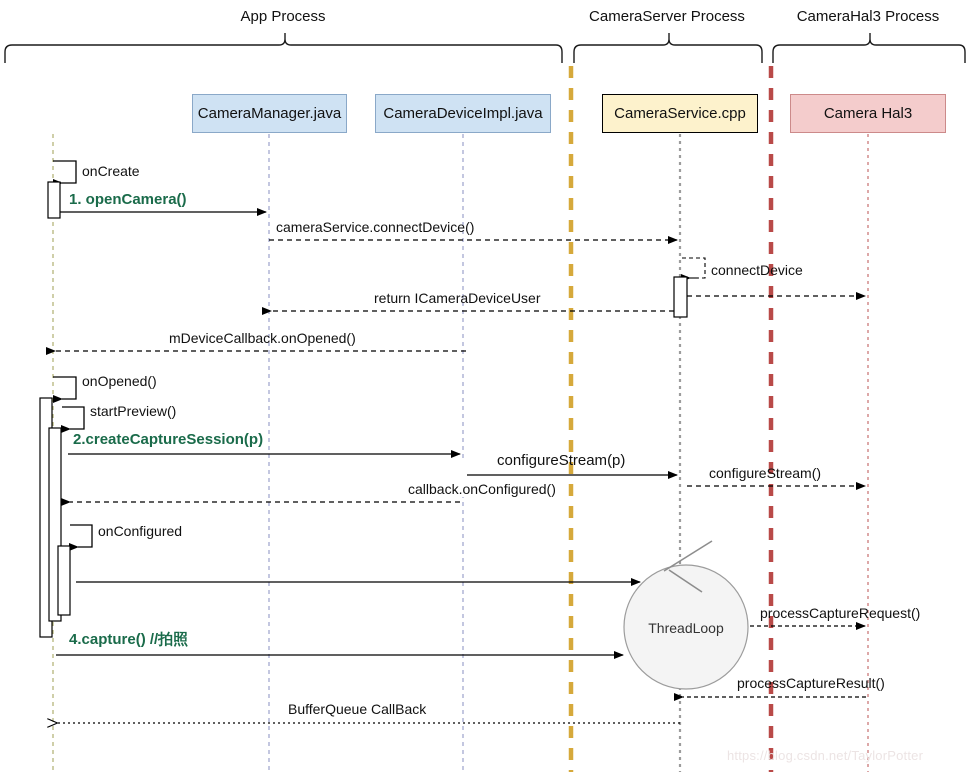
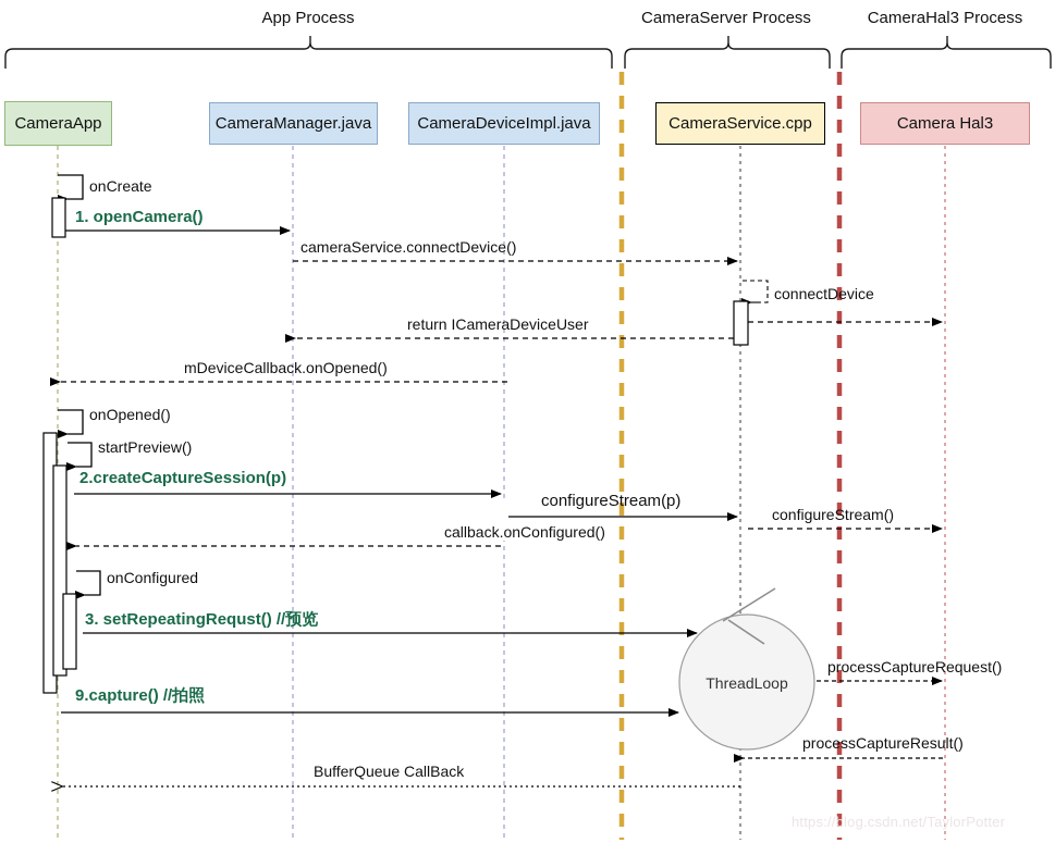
  App Process
  CameraServer Process
  CameraHal3 Process
+ CameraApp
  CameraManager.java
  CameraDeviceImpl.java
  CameraService.cpp
  Camera Hal3
  onCreate
  1. openCamera()
  cameraService.connectDevice()
  connectDevice
  return ICameraDeviceUser
  mDeviceCallback.onOpened()
  onOpened()
  startPreview()
  2.createCaptureSession(p)
  configureStream(p)
  configureStream()
  callback.onConfigured()
  onConfigured
+ 3. setRepeatingRequst() //预览
- 4.capture() //拍照
+ 9.capture() //拍照
  processCaptureRequest()
  processCaptureResult()
  BufferQueue CallBack
  ThreadLoop
  https://blog.csdn.net/TaylorPotter
